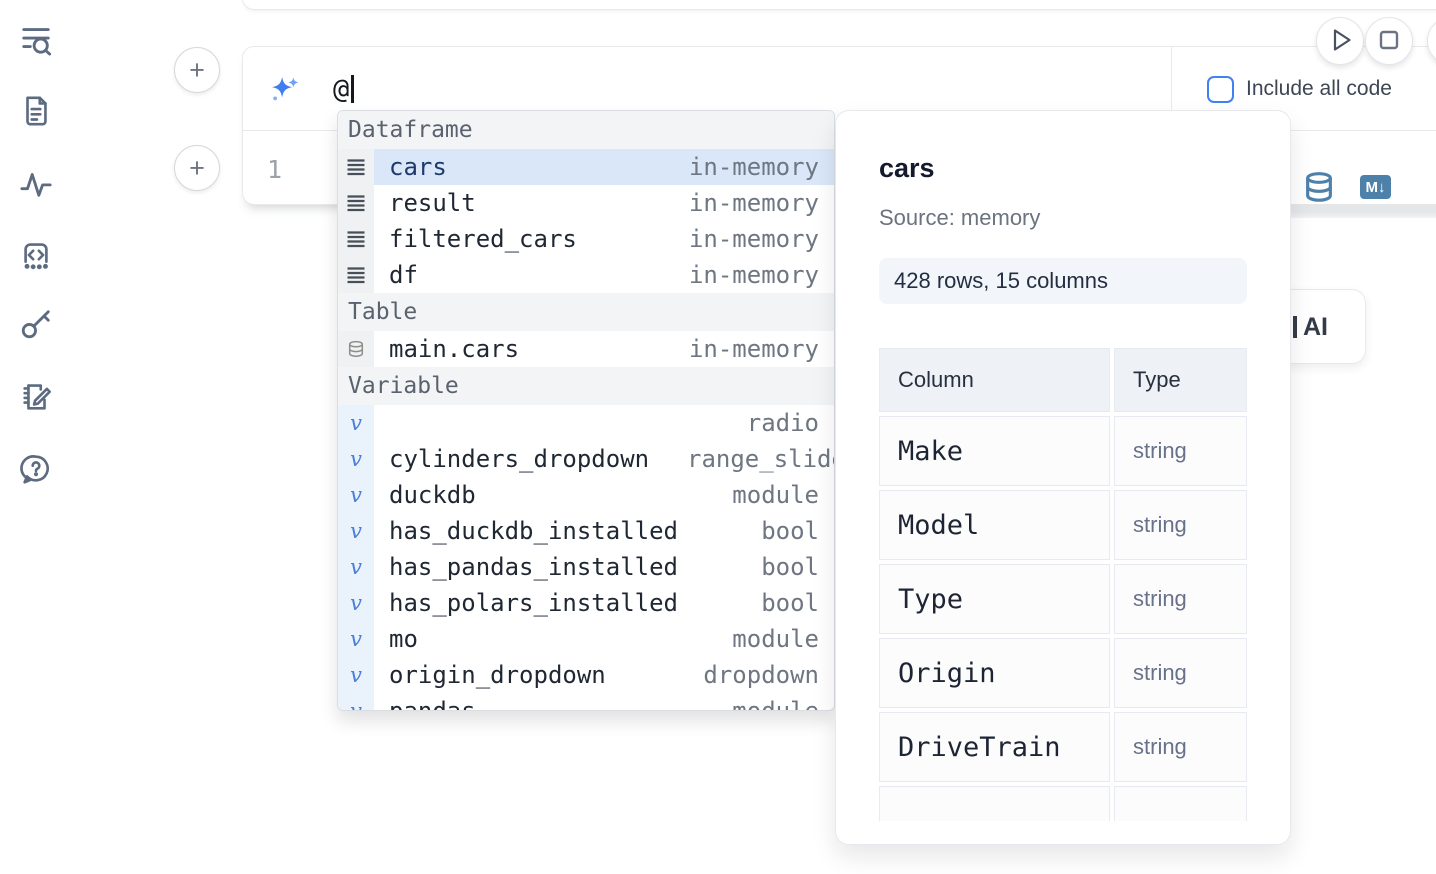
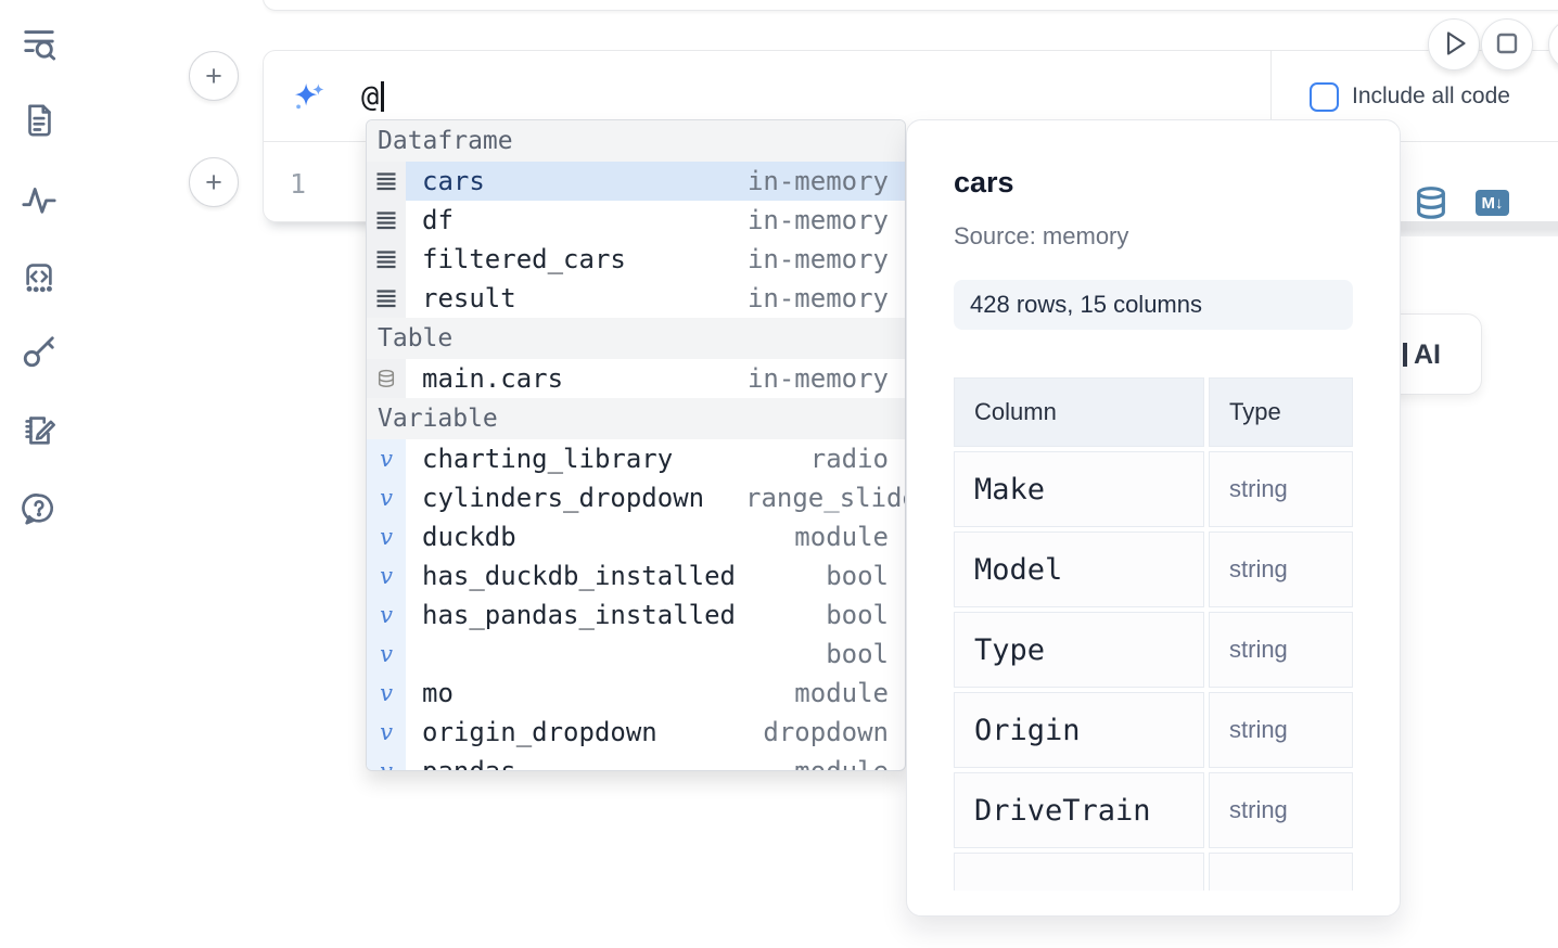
  @
  Include all code
  1
  M↓
  +
  +
  AI
  Dataframe
  cars
  in-memory
- result
+ df
  in-memory
  filtered_cars
  in-memory
- df
+ result
  in-memory
  Table
  main.cars
  in-memory
  Variable
  v
+ charting_library
  radio
  v
  cylinders_dropdown
  range_slid
  v
  duckdb
  module
  v
  has_duckdb_installed
  bool
  v
  has_pandas_installed
  bool
  v
- has_polars_installed
  bool
  v
  mo
  module
  v
  origin_dropdown
  dropdown
  cars
  Source: memory
  428 rows, 15 columns
  Column
  Type
  Make
  string
  Model
  string
  Type
  string
  Origin
  string
  DriveTrain
  string
